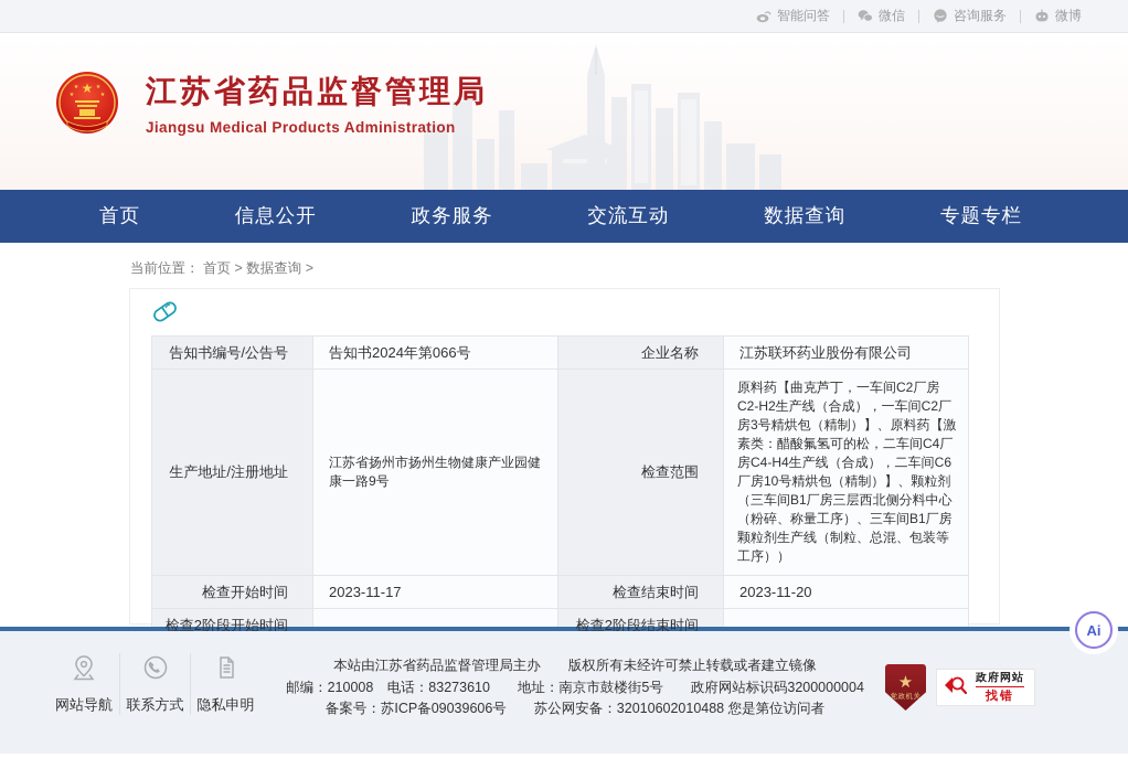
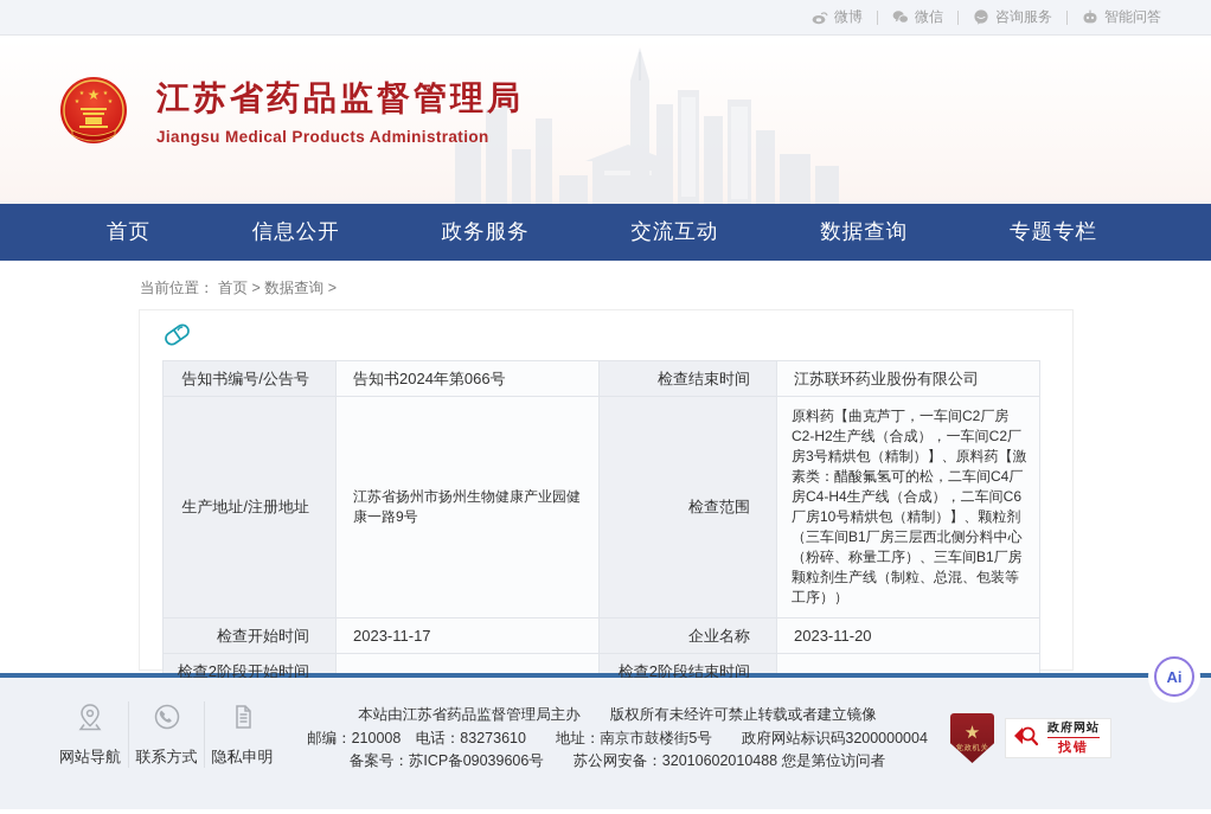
- 智能问答
+ 微博
  微信
  咨询服务
- 微博
+ 智能问答
  ★
  江苏省药品监督管理局
  Jiangsu Medical Products Administration
  首页
  信息公开
  政务服务
  交流互动
  数据查询
  专题专栏
  当前位置： 首页 > 数据查询 >
- 告知书编号/公告号	告知书2024年第066号	企业名称	江苏联环药业股份有限公司
+ 告知书编号/公告号	告知书2024年第066号	检查结束时间	江苏联环药业股份有限公司
  生产地址/注册地址	江苏省扬州市扬州生物健康产业园健康一路9号	检查范围	原料药【曲克芦丁，一车间C2厂房C2-H2生产线（合成），一车间C2厂房3号精烘包（精制）】、原料药【激素类：醋酸氟氢可的松，二车间C4厂房C4-H4生产线（合成），二车间C6厂房10号精烘包（精制）】、颗粒剂（三车间B1厂房三层西北侧分料中心（粉碎、称量工序）、三车间B1厂房颗粒剂生产线（制粒、总混、包装等工序））
- 检查开始时间	2023-11-17	检查结束时间	2023-11-20
+ 检查开始时间	2023-11-17	企业名称	2023-11-20
  检查2阶段开始时间		检查2阶段结束时间
  网站导航
  联系方式
  隐私申明
  本站由江苏省药品监督管理局主办 版权所有未经许可禁止转载或者建立镜像
  邮编：210008 电话：83273610 地址：南京市鼓楼街5号 政府网站标识码3200000004
  备案号：苏ICP备09039606号 苏公网安备：32010602010488 您是第位访问者
  ★
  政府网站
  找错
  Ai
